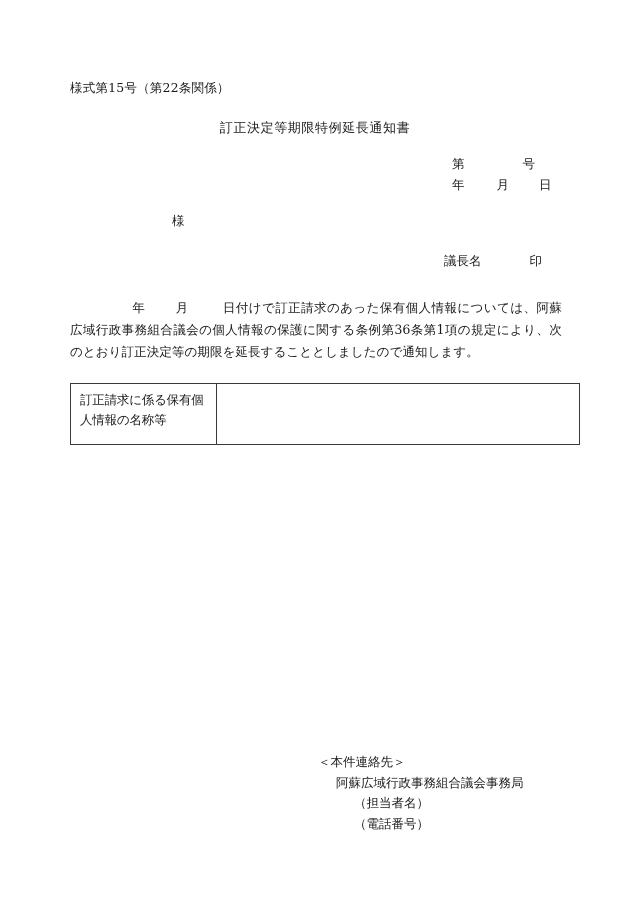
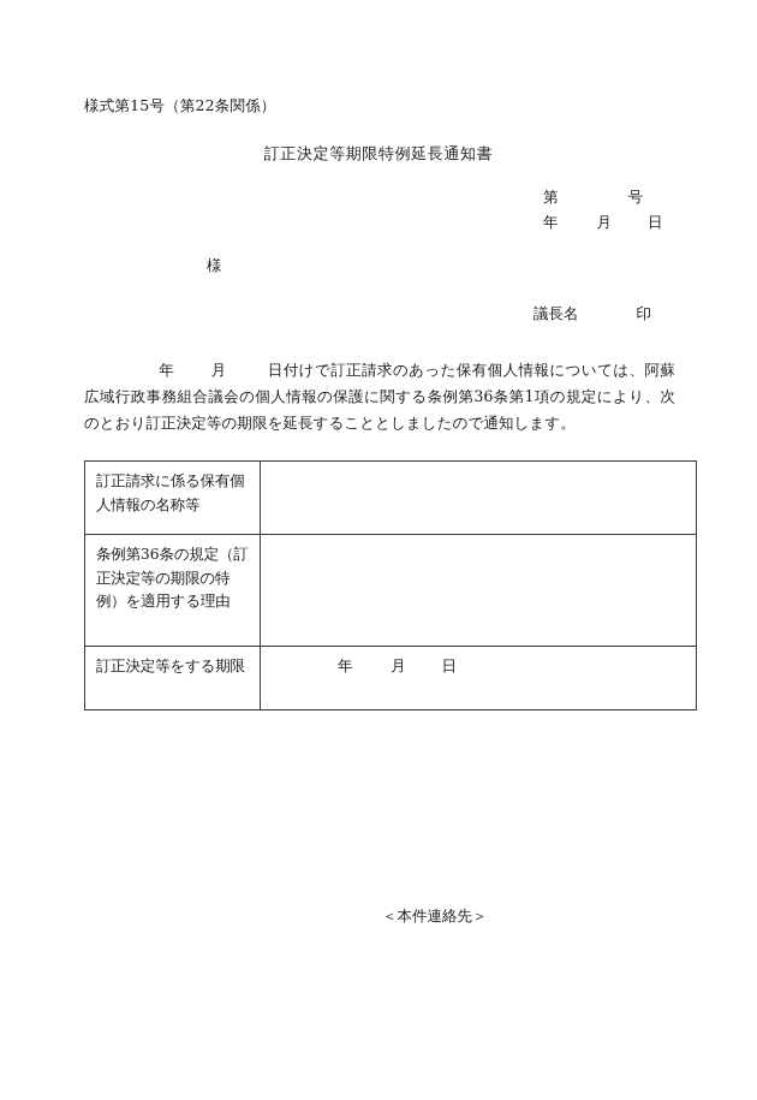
  様式第15号（第22条関係）
  訂正決定等期限特例延長通知書
  第 号
  年 月 日
  様
  議長名 印
  年 月 日付けで訂正請求のあった保有個人情報については、阿蘇広域行政事務組合議会の個人情報の保護に関する条例第36条第1項の規定により、次のとおり訂正決定等の期限を延長することとしましたので通知します。
  訂正請求に係る保有個人情報の名称等
+ 条例第36条の規定（訂正決定等の期限の特例）を適用する理由
+ 訂正決定等をする期限	年 月 日
  ＜本件連絡先＞
- 阿蘇広域行政事務組合議会事務局
- （担当者名）
- （電話番号）
